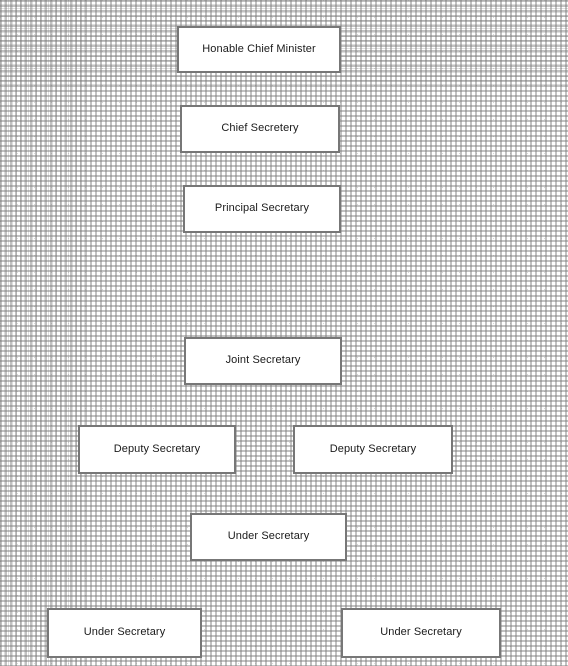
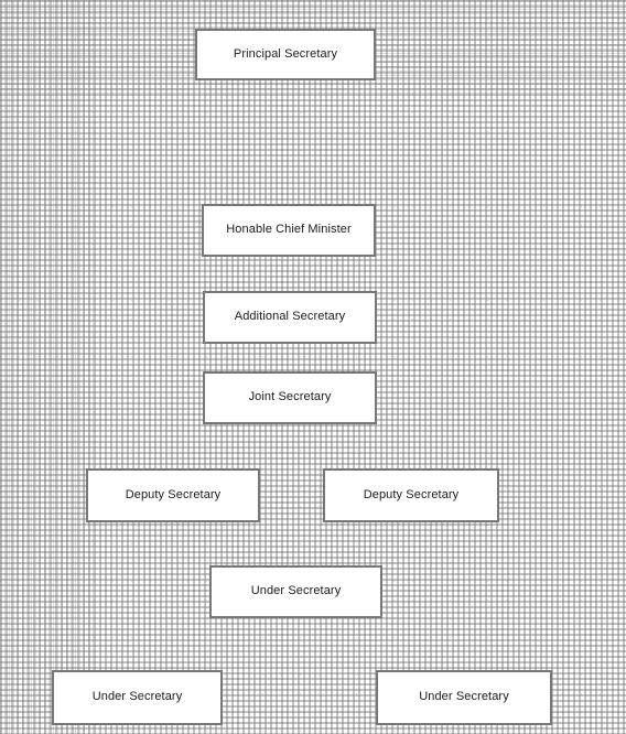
- Honable Chief Minister
+ Principal Secretary
- Chief Secretery
- Principal Secretary
+ Honable Chief Minister
+ Additional Secretary
  Joint Secretary
  Deputy Secretary
  Deputy Secretary
  Under Secretary
  Under Secretary
  Under Secretary
